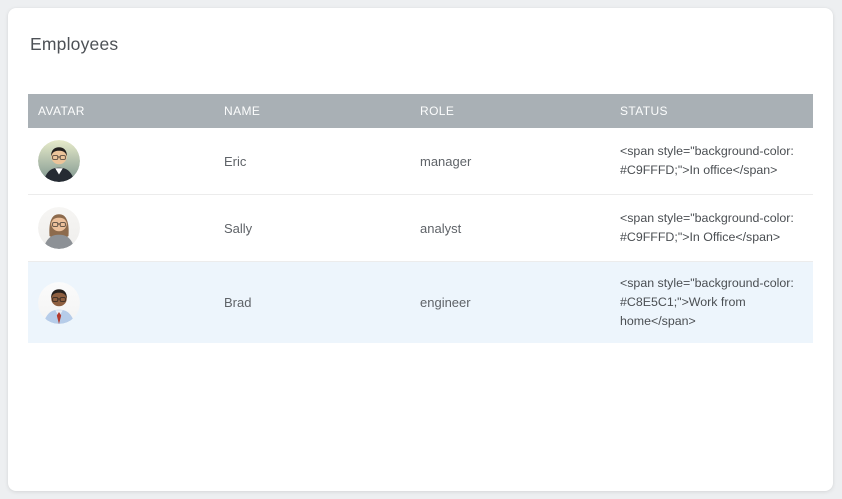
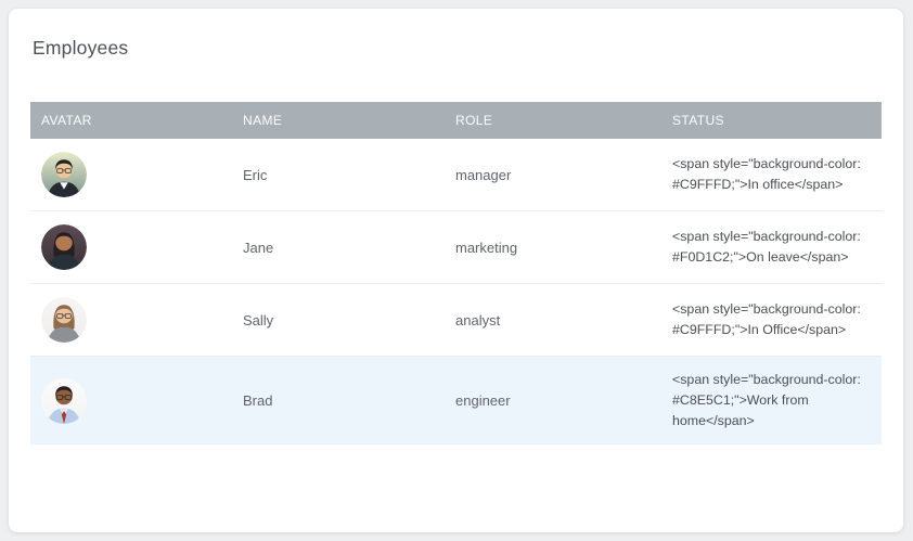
  Employees
  AVATAR	NAME	ROLE	STATUS
  	Eric	manager	<span style="background-color: #C9FFFD;">In office</span>
+ 	Jane	marketing	<span style="background-color: #F0D1C2;">On leave</span>
  	Sally	analyst	<span style="background-color: #C9FFFD;">In Office</span>
  	Brad	engineer	<span style="background-color: #C8E5C1;">Work from home</span>
